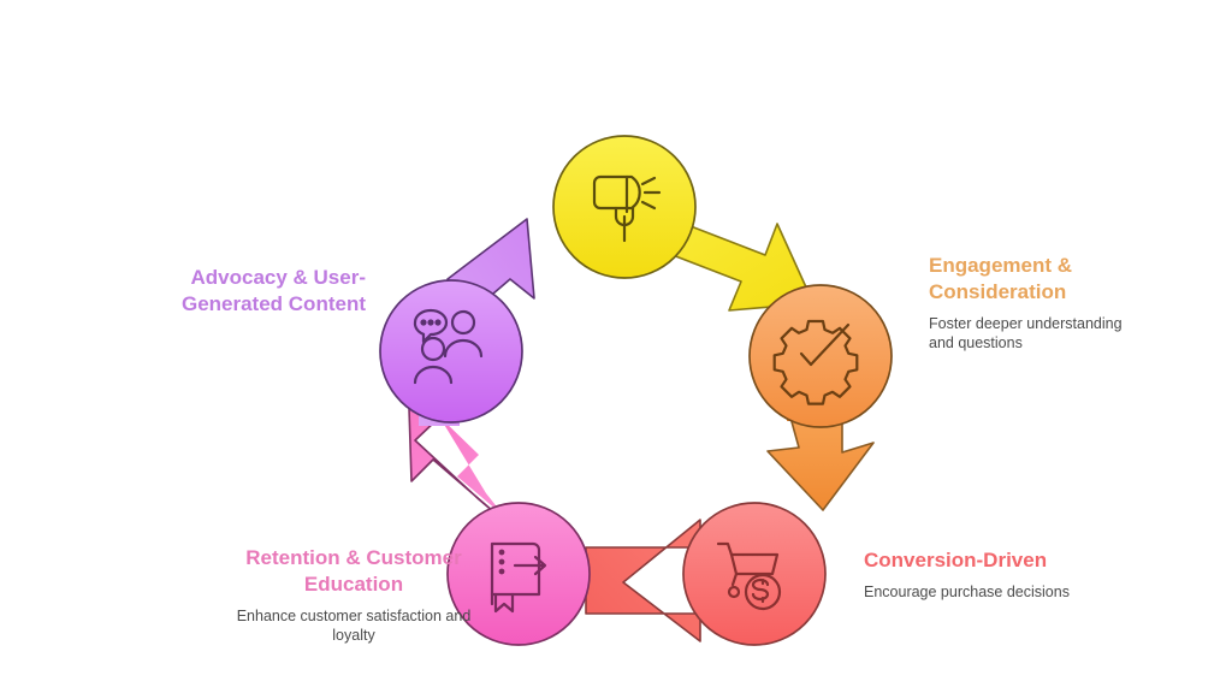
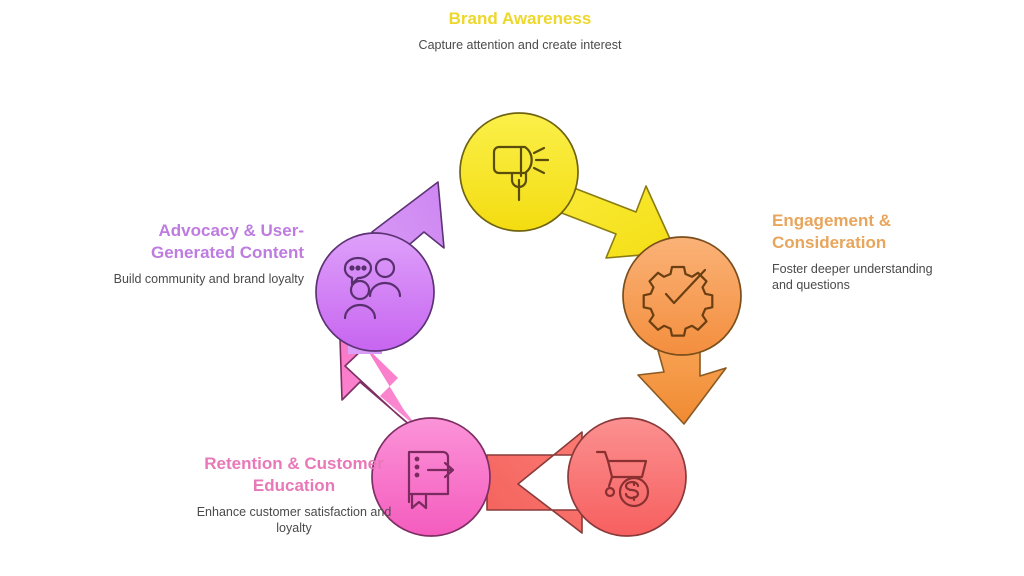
+ Brand Awareness
+ Capture attention and create interest
  Engagement & Consideration
  Foster deeper understanding and questions
- Conversion-Driven
- Encourage purchase decisions
  Retention & Customer Education
  Enhance customer satisfaction and loyalty
  Advocacy & User-Generated Content
+ Build community and brand loyalty
